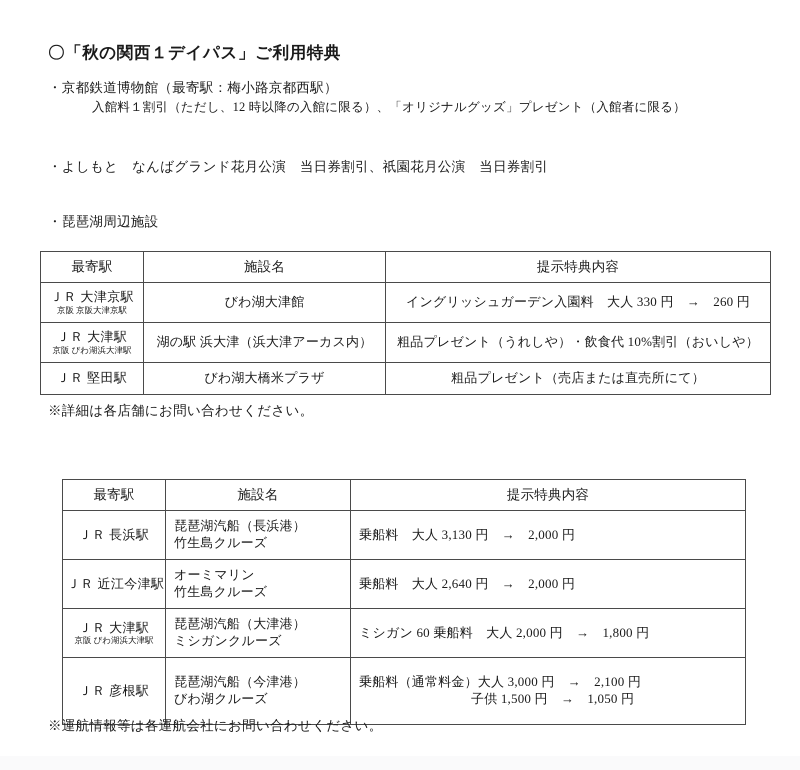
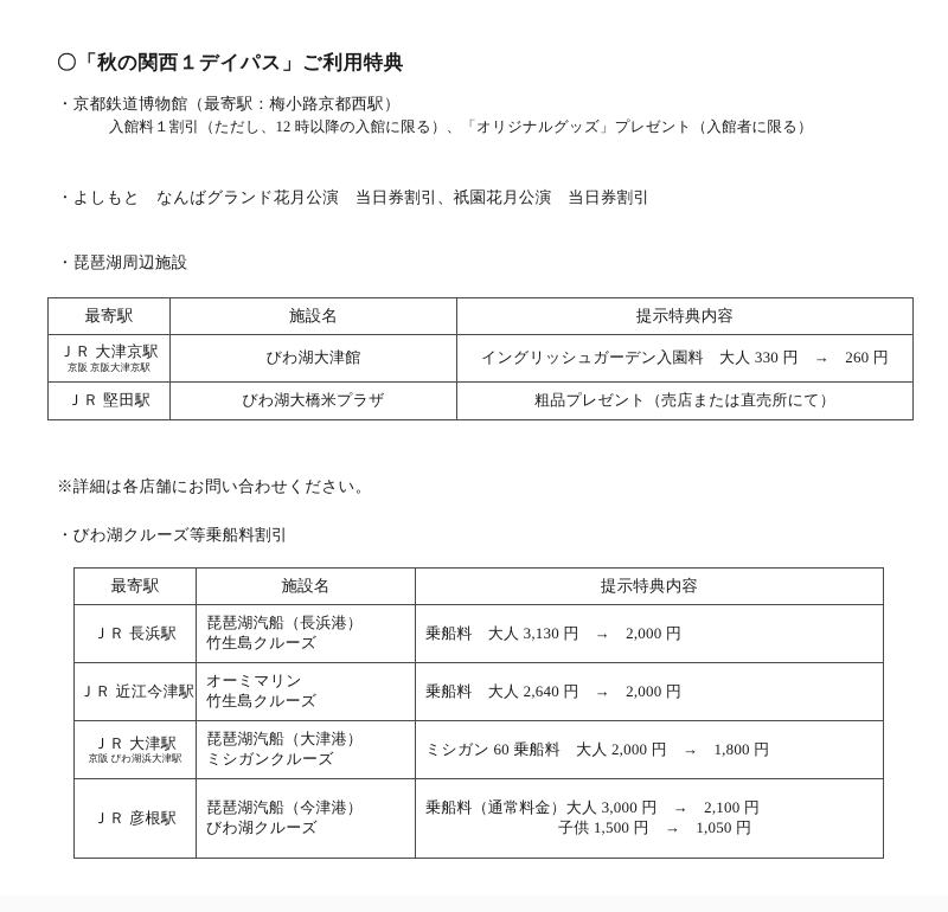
  〇「秋の関西１デイパス」ご利用特典
  ・京都鉄道博物館（最寄駅：梅小路京都西駅）
  入館料１割引（ただし、12 時以降の入館に限る）、「オリジナルグッズ」プレゼント（入館者に限る）
  ・よしもと なんばグランド花月公演 当日券割引、祇園花月公演 当日券割引
  ・琵琶湖周辺施設
  最寄駅	施設名	提示特典内容
  ＪＲ 大津京駅 京阪 京阪大津京駅	びわ湖大津館	イングリッシュガーデン入園料 大人 330 円 → 260 円
- ＪＲ 大津駅 京阪 びわ湖浜大津駅	湖の駅 浜大津（浜大津アーカス内）	粗品プレゼント（うれしや）・飲食代 10%割引（おいしや）
  ＪＲ 堅田駅	びわ湖大橋米プラザ	粗品プレゼント（売店または直売所にて）
  ※詳細は各店舗にお問い合わせください。
+ ・びわ湖クルーズ等乗船料割引
  最寄駅	施設名	提示特典内容
  ＪＲ 長浜駅	琵琶湖汽船（長浜港） 竹生島クルーズ	乗船料 大人 3,130 円 → 2,000 円
  ＪＲ 近江今津駅	オーミマリン 竹生島クルーズ	乗船料 大人 2,640 円 → 2,000 円
  ＪＲ 大津駅 京阪 びわ湖浜大津駅	琵琶湖汽船（大津港） ミシガンクルーズ	ミシガン 60 乗船料 大人 2,000 円 → 1,800 円
  ＪＲ 彦根駅	琵琶湖汽船（今津港） びわ湖クルーズ	乗船料（通常料金）大人 3,000 円 → 2,100 円 子供 1,500 円 → 1,050 円
- ※運航情報等は各運航会社にお問い合わせください。
